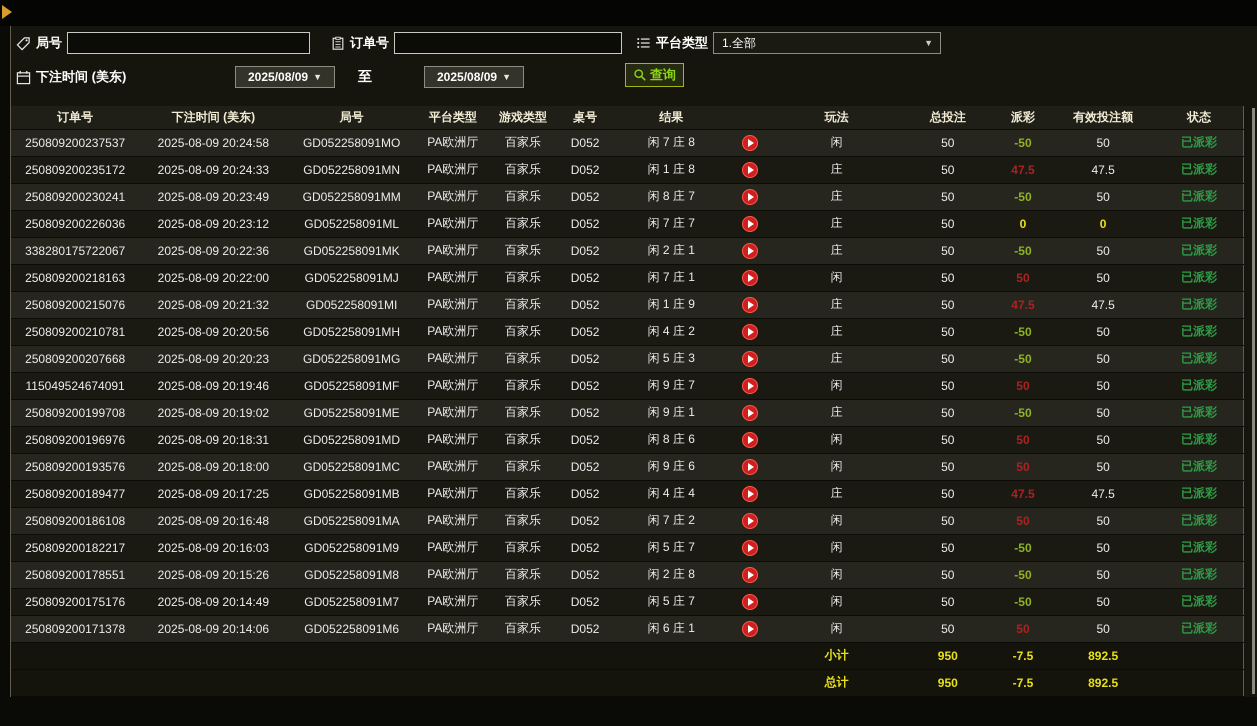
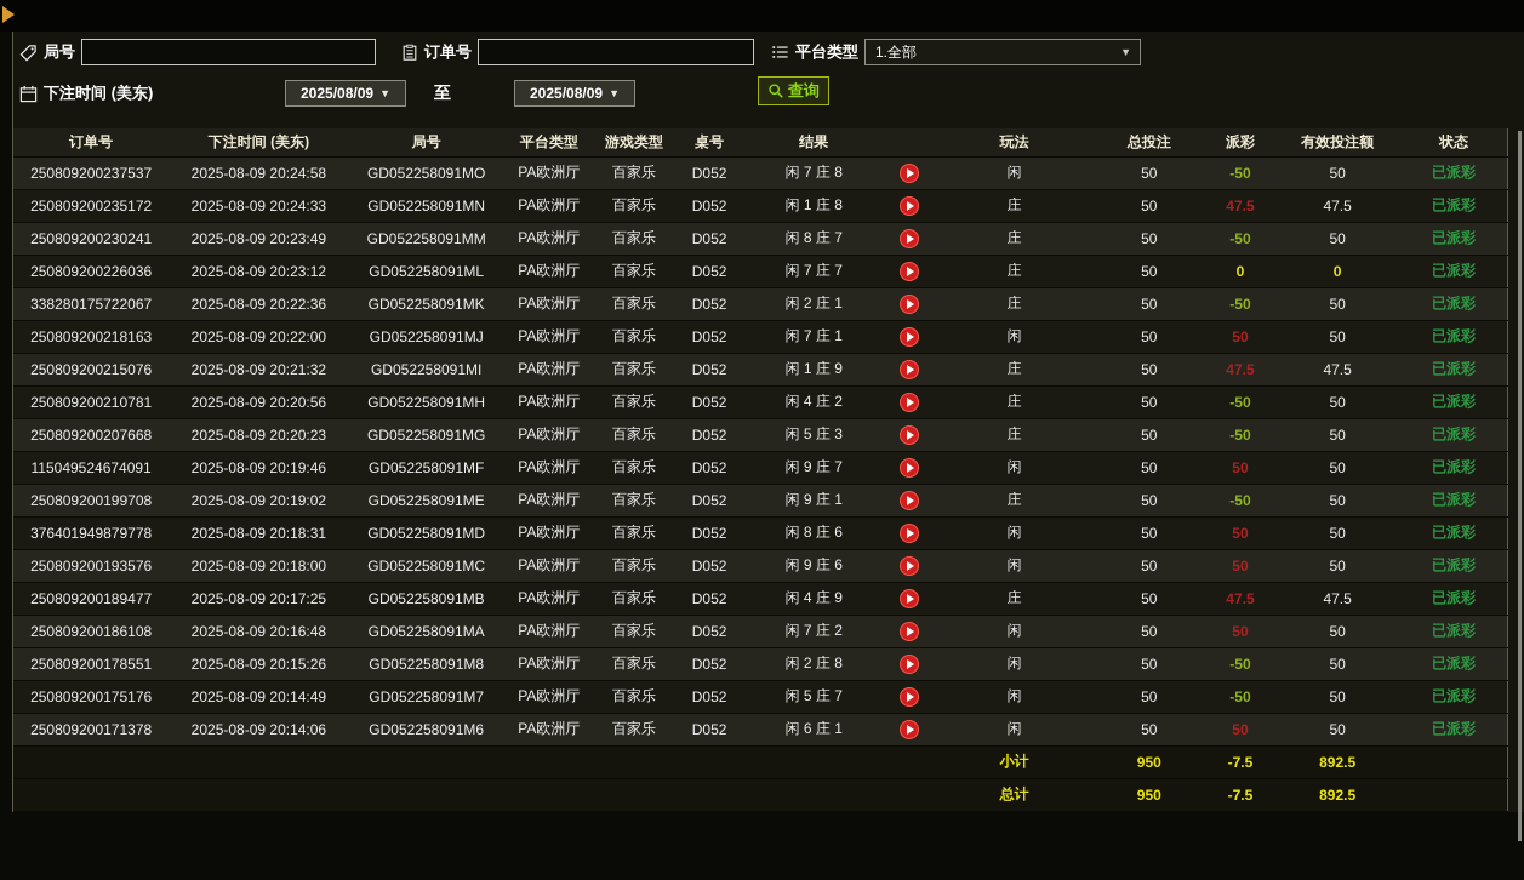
  局号
  订单号
  平台类型
  1.全部
  下注时间 (美东)
  2025/08/09
  至
  2025/08/09
  查询
  订单号	下注时间 (美东)	局号	平台类型	游戏类型	桌号	结果		玩法	总投注	派彩	有效投注额	状态
  250809200237537	2025-08-09 20:24:58	GD052258091MO	PA欧洲厅	百家乐	D052	闲 7 庄 8		闲	50	-50	50	已派彩
  250809200235172	2025-08-09 20:24:33	GD052258091MN	PA欧洲厅	百家乐	D052	闲 1 庄 8		庄	50	47.5	47.5	已派彩
  250809200230241	2025-08-09 20:23:49	GD052258091MM	PA欧洲厅	百家乐	D052	闲 8 庄 7		庄	50	-50	50	已派彩
  250809200226036	2025-08-09 20:23:12	GD052258091ML	PA欧洲厅	百家乐	D052	闲 7 庄 7		庄	50	0	0	已派彩
  338280175722067	2025-08-09 20:22:36	GD052258091MK	PA欧洲厅	百家乐	D052	闲 2 庄 1		庄	50	-50	50	已派彩
  250809200218163	2025-08-09 20:22:00	GD052258091MJ	PA欧洲厅	百家乐	D052	闲 7 庄 1		闲	50	50	50	已派彩
  250809200215076	2025-08-09 20:21:32	GD052258091MI	PA欧洲厅	百家乐	D052	闲 1 庄 9		庄	50	47.5	47.5	已派彩
  250809200210781	2025-08-09 20:20:56	GD052258091MH	PA欧洲厅	百家乐	D052	闲 4 庄 2		庄	50	-50	50	已派彩
  250809200207668	2025-08-09 20:20:23	GD052258091MG	PA欧洲厅	百家乐	D052	闲 5 庄 3		庄	50	-50	50	已派彩
  115049524674091	2025-08-09 20:19:46	GD052258091MF	PA欧洲厅	百家乐	D052	闲 9 庄 7		闲	50	50	50	已派彩
  250809200199708	2025-08-09 20:19:02	GD052258091ME	PA欧洲厅	百家乐	D052	闲 9 庄 1		庄	50	-50	50	已派彩
- 250809200196976	2025-08-09 20:18:31	GD052258091MD	PA欧洲厅	百家乐	D052	闲 8 庄 6		闲	50	50	50	已派彩
+ 376401949879778	2025-08-09 20:18:31	GD052258091MD	PA欧洲厅	百家乐	D052	闲 8 庄 6		闲	50	50	50	已派彩
  250809200193576	2025-08-09 20:18:00	GD052258091MC	PA欧洲厅	百家乐	D052	闲 9 庄 6		闲	50	50	50	已派彩
- 250809200189477	2025-08-09 20:17:25	GD052258091MB	PA欧洲厅	百家乐	D052	闲 4 庄 4		庄	50	47.5	47.5	已派彩
+ 250809200189477	2025-08-09 20:17:25	GD052258091MB	PA欧洲厅	百家乐	D052	闲 4 庄 9		庄	50	47.5	47.5	已派彩
  250809200186108	2025-08-09 20:16:48	GD052258091MA	PA欧洲厅	百家乐	D052	闲 7 庄 2		闲	50	50	50	已派彩
- 250809200182217	2025-08-09 20:16:03	GD052258091M9	PA欧洲厅	百家乐	D052	闲 5 庄 7		闲	50	-50	50	已派彩
  250809200178551	2025-08-09 20:15:26	GD052258091M8	PA欧洲厅	百家乐	D052	闲 2 庄 8		闲	50	-50	50	已派彩
  250809200175176	2025-08-09 20:14:49	GD052258091M7	PA欧洲厅	百家乐	D052	闲 5 庄 7		闲	50	-50	50	已派彩
  250809200171378	2025-08-09 20:14:06	GD052258091M6	PA欧洲厅	百家乐	D052	闲 6 庄 1		闲	50	50	50	已派彩
  	小计	950	-7.5	892.5
  	总计	950	-7.5	892.5
